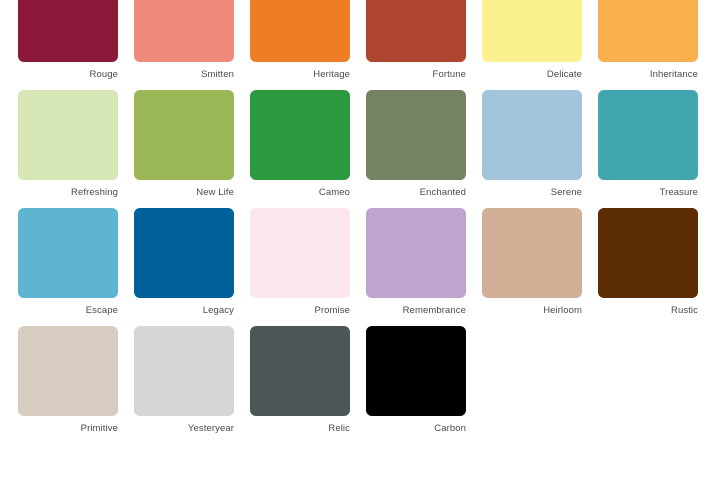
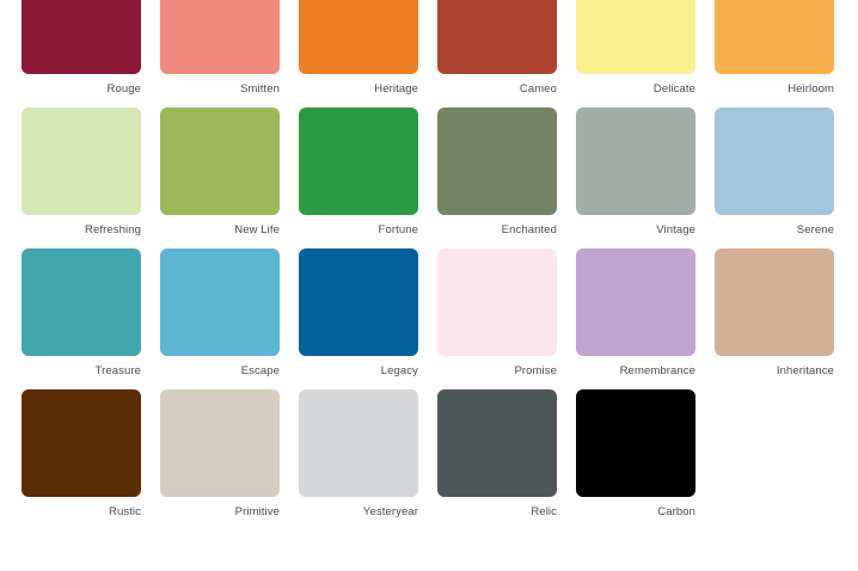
  Rouge
  Smitten
  Heritage
- Fortune
+ Cameo
  Delicate
- Inheritance
+ Heirloom
  Refreshing
  New Life
- Cameo
+ Fortune
  Enchanted
+ Vintage
  Serene
  Treasure
  Escape
  Legacy
  Promise
  Remembrance
- Heirloom
+ Inheritance
  Rustic
  Primitive
  Yesteryear
  Relic
  Carbon
